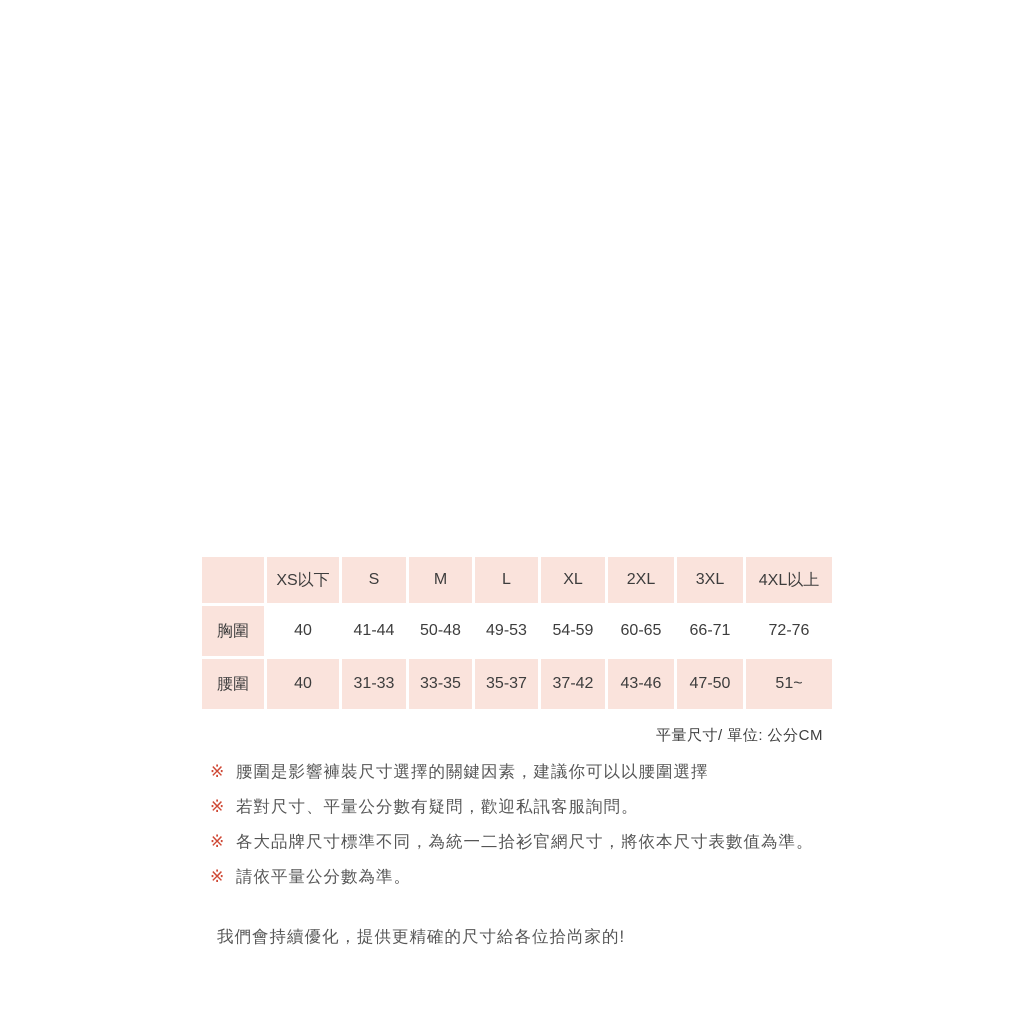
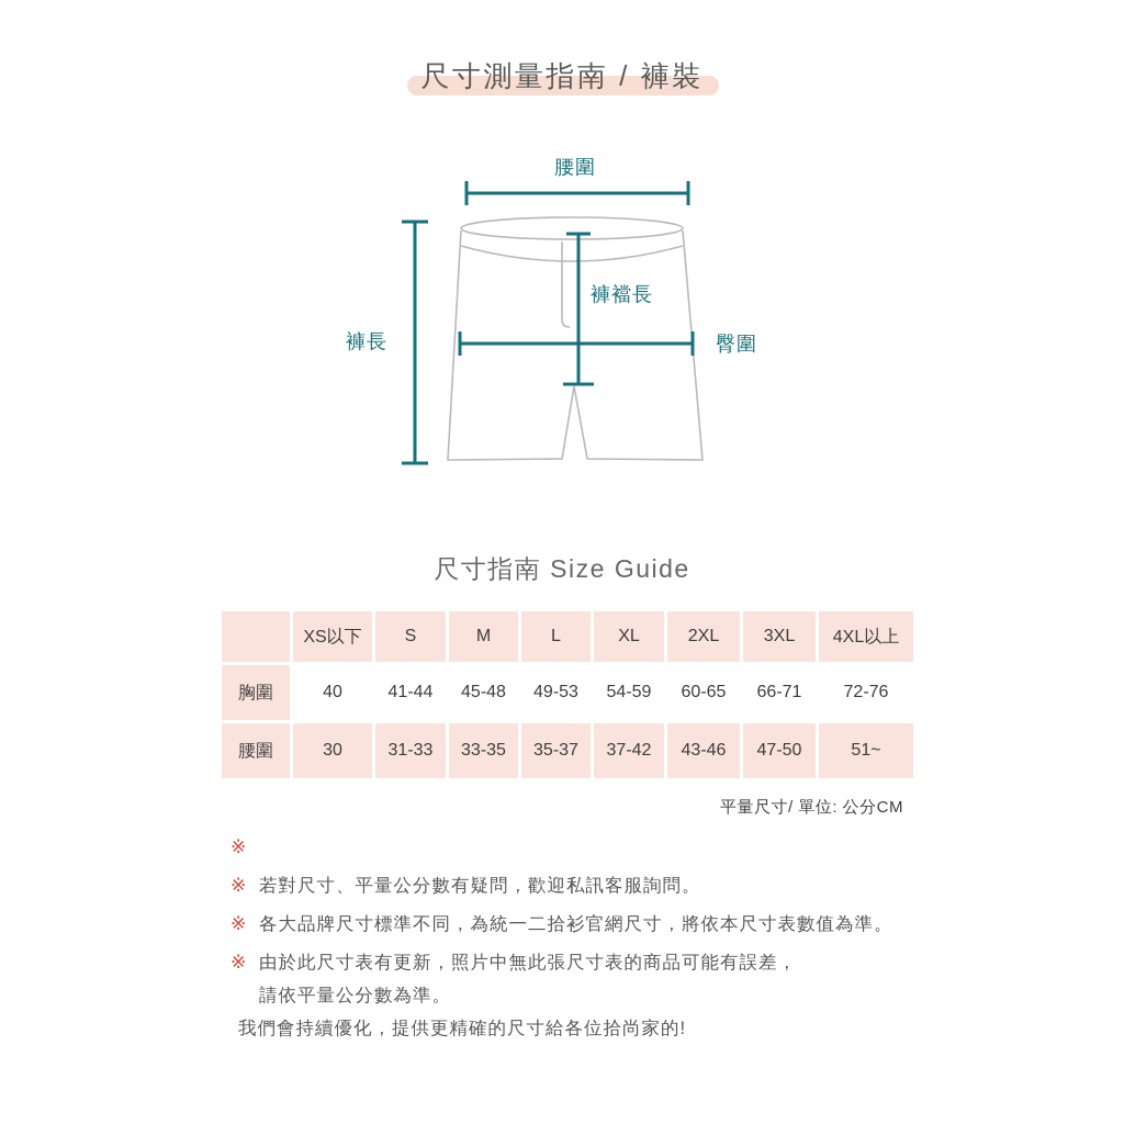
+ 尺寸測量指南 / 褲裝
+ 腰圍
+ 褲長
+ 褲襠長
+ 臀圍
+ 尺寸指南 Size Guide
  	XS以下	S	M	L	XL	2XL	3XL	4XL以上
- 胸圍	40	41-44	50-48	49-53	54-59	60-65	66-71	72-76
+ 胸圍	40	41-44	45-48	49-53	54-59	60-65	66-71	72-76
- 腰圍	40	31-33	33-35	35-37	37-42	43-46	47-50	51~
+ 腰圍	30	31-33	33-35	35-37	37-42	43-46	47-50	51~
  平量尺寸/ 單位: 公分CM
  ※
- 腰圍是影響褲裝尺寸選擇的關鍵因素，建議你可以以腰圍選擇
  ※
  若對尺寸、平量公分數有疑問，歡迎私訊客服詢問。
  ※
  各大品牌尺寸標準不同，為統一二拾衫官網尺寸，將依本尺寸表數值為準。
  ※
+ 由於此尺寸表有更新，照片中無此張尺寸表的商品可能有誤差，
  請依平量公分數為準。
  我們會持續優化，提供更精確的尺寸給各位拾尚家的!
